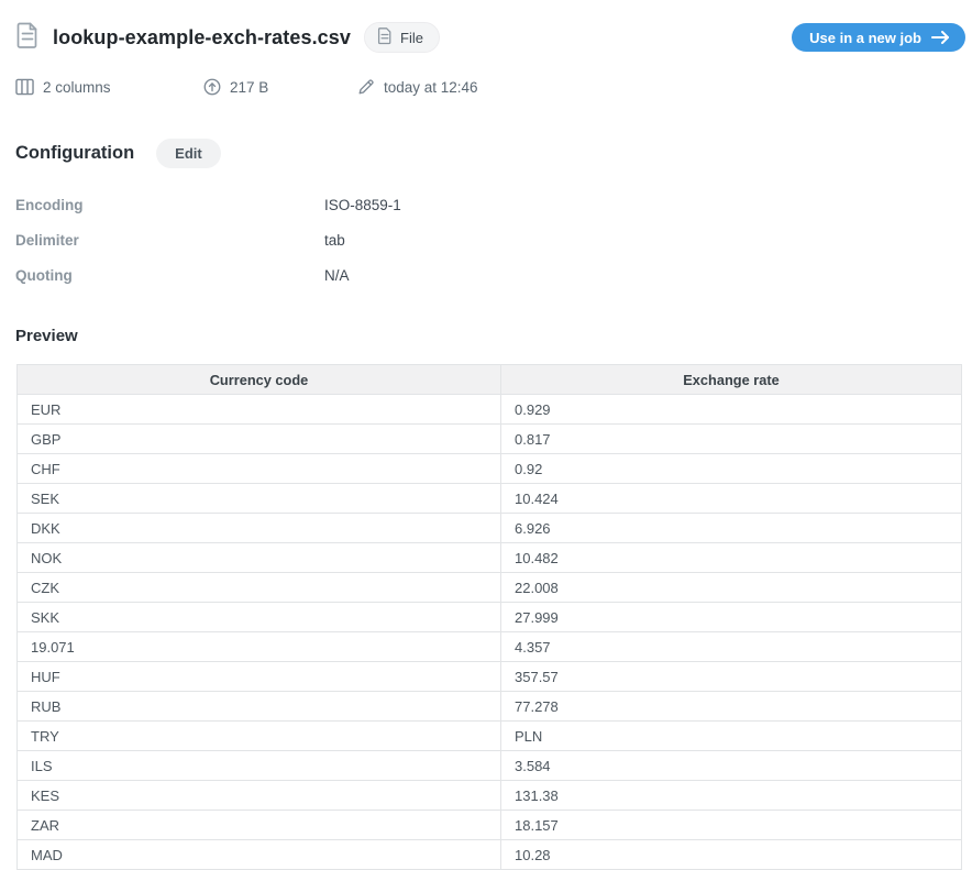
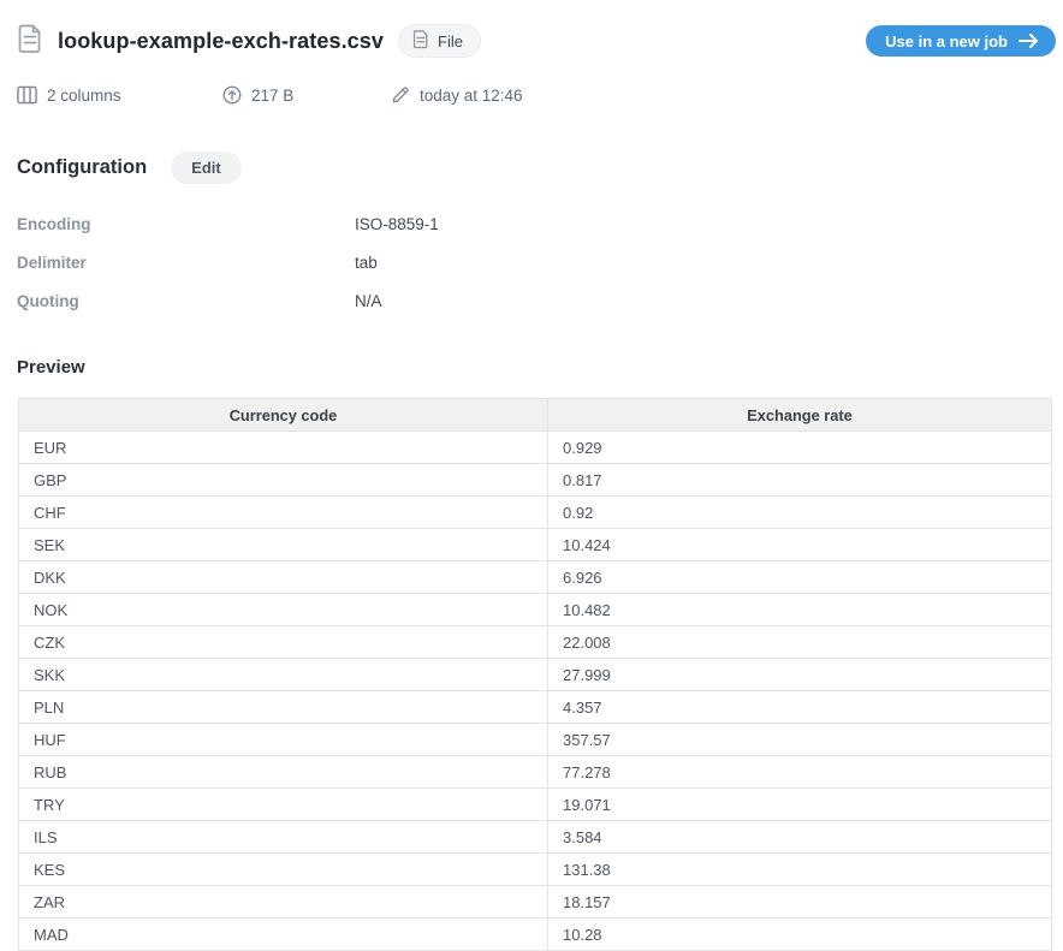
  lookup-example-exch-rates.csv
  File
  Use in a new job
  2 columns
  217 B
  today at 12:46
  Configuration
  Edit
  Encoding
  ISO-8859-1
  Delimiter
  tab
  Quoting
  N/A
  Preview
  Currency code	Exchange rate
  EUR	0.929
  GBP	0.817
  CHF	0.92
  SEK	10.424
  DKK	6.926
  NOK	10.482
  CZK	22.008
  SKK	27.999
- 19.071	4.357
+ PLN	4.357
  HUF	357.57
  RUB	77.278
- TRY	PLN
+ TRY	19.071
  ILS	3.584
  KES	131.38
  ZAR	18.157
  MAD	10.28
